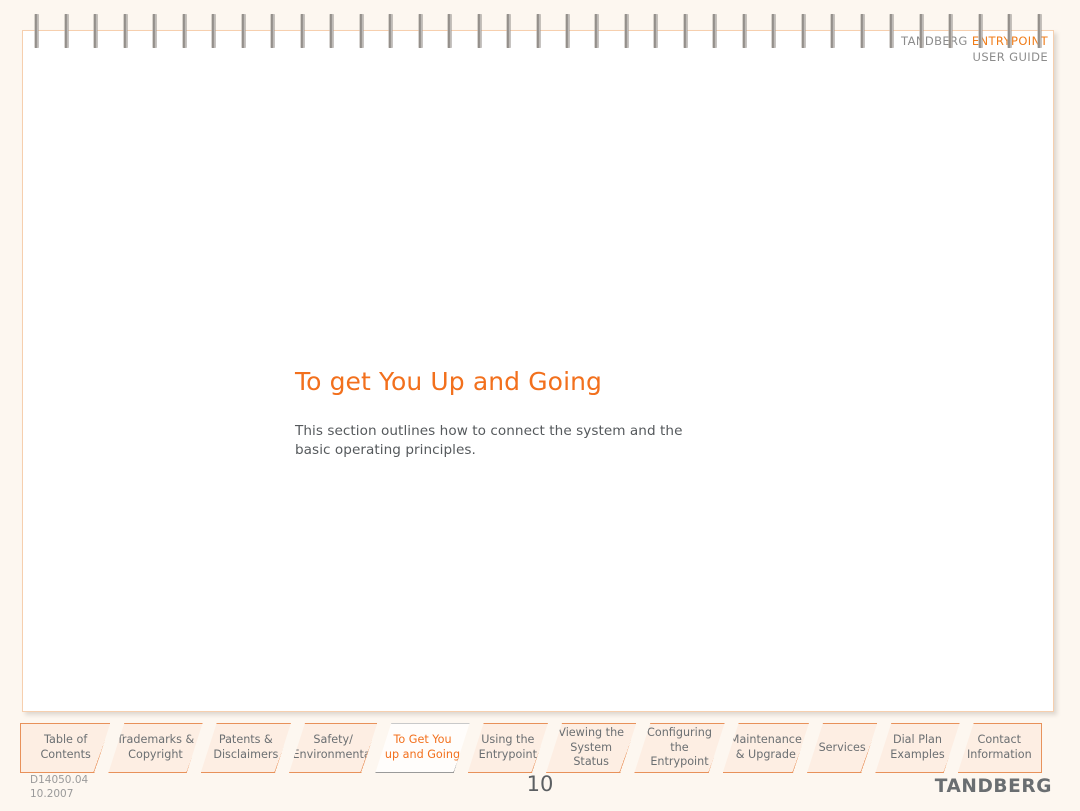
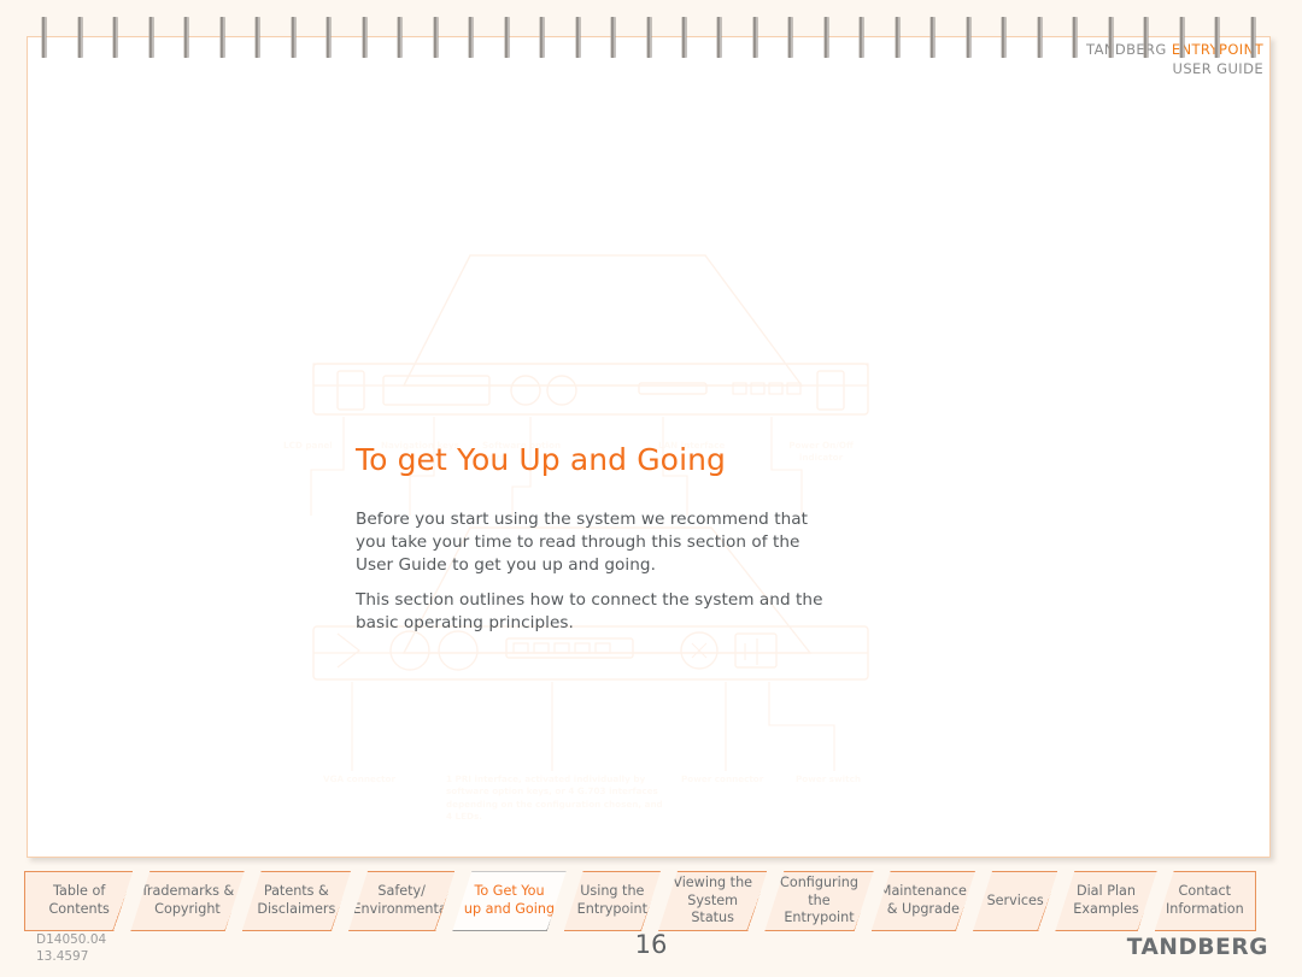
  TADBERG ENTRPOIT
  USER GUIDE
+ Navigation keys
+ Software option keys
+ LAN interface
  To get You Up and Going
+ Before you start using the system we recommend that you take your time to read through this section of the User Guide to get you up and going.
  This section outlines how to connect the system and the basic operating principles.
  Table of
  Contents
  Trademarks
  Copyright
  Patents &
  Disclaimer
  Safety/
  Environmen
  To Get You
  up and Goin
  Using th
  Entrypoin
  Viewing th
  System Status
  Configurin
  the Entrypoint
  Maintenan
  & Upgrad
  Service
  Dial Plan
  Example
  Contact
  Information
  D14050.04
- 10.2007
+ 13.4597
- 10
+ 16
  TANDBERG
